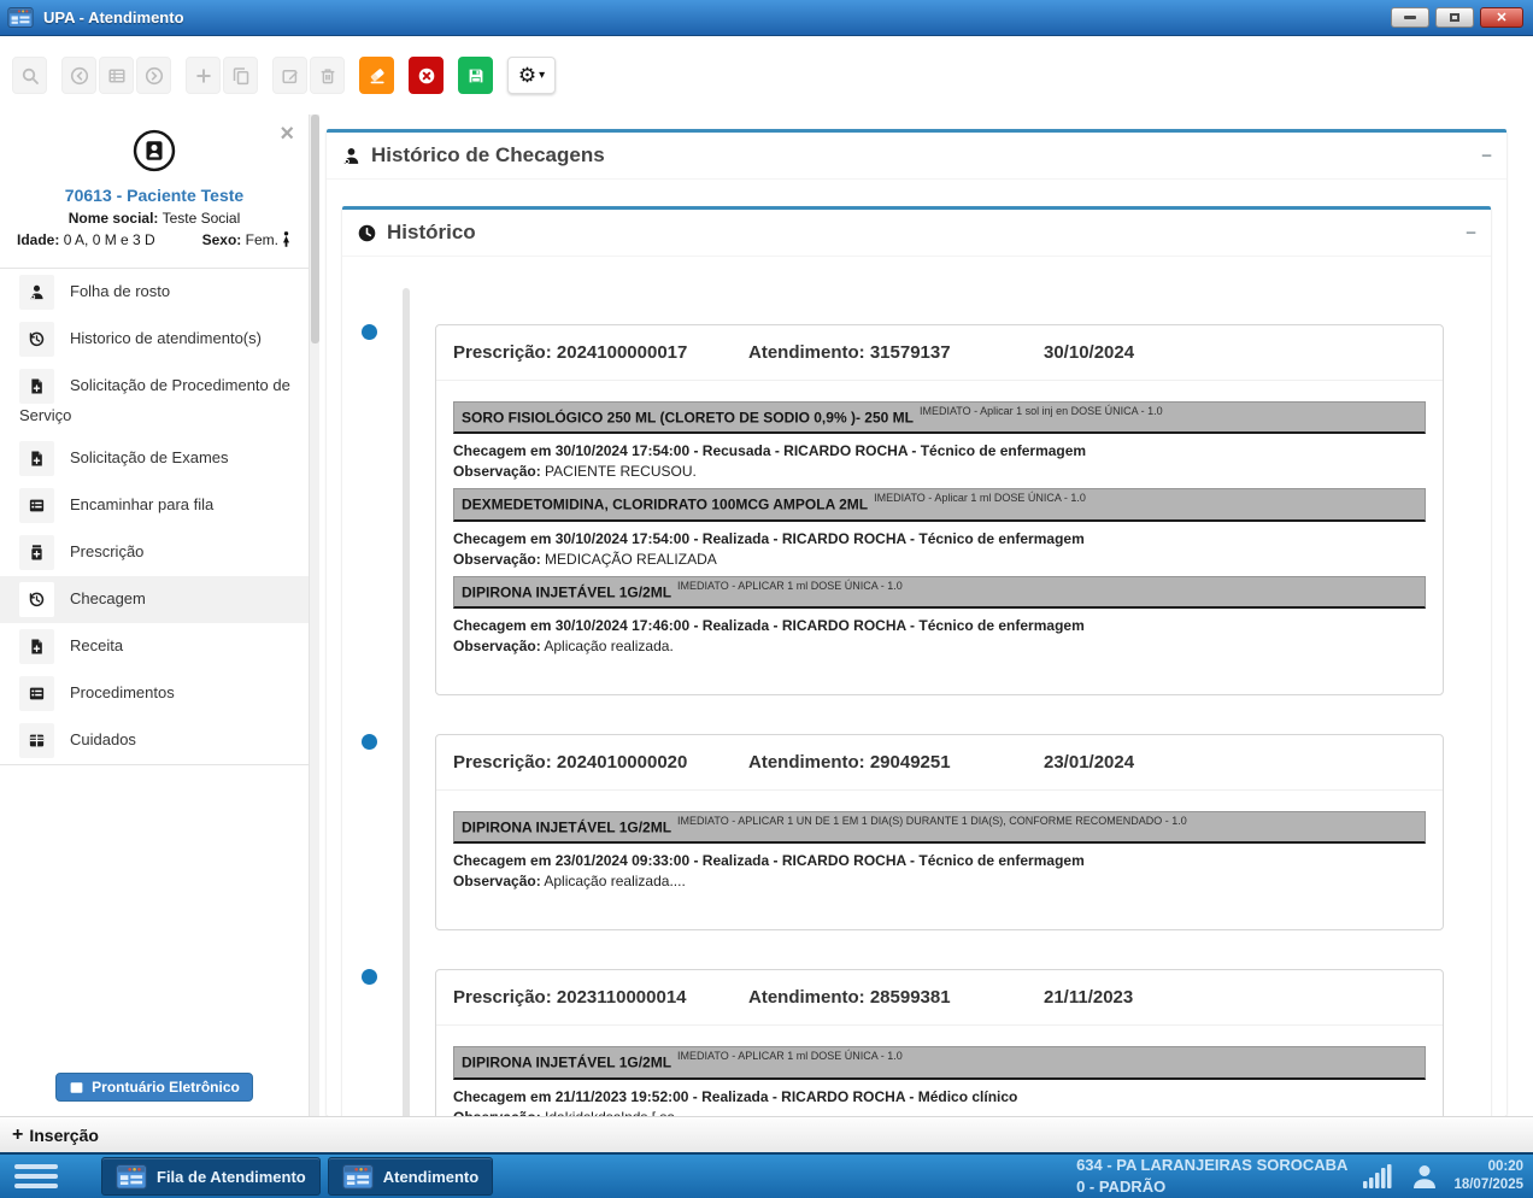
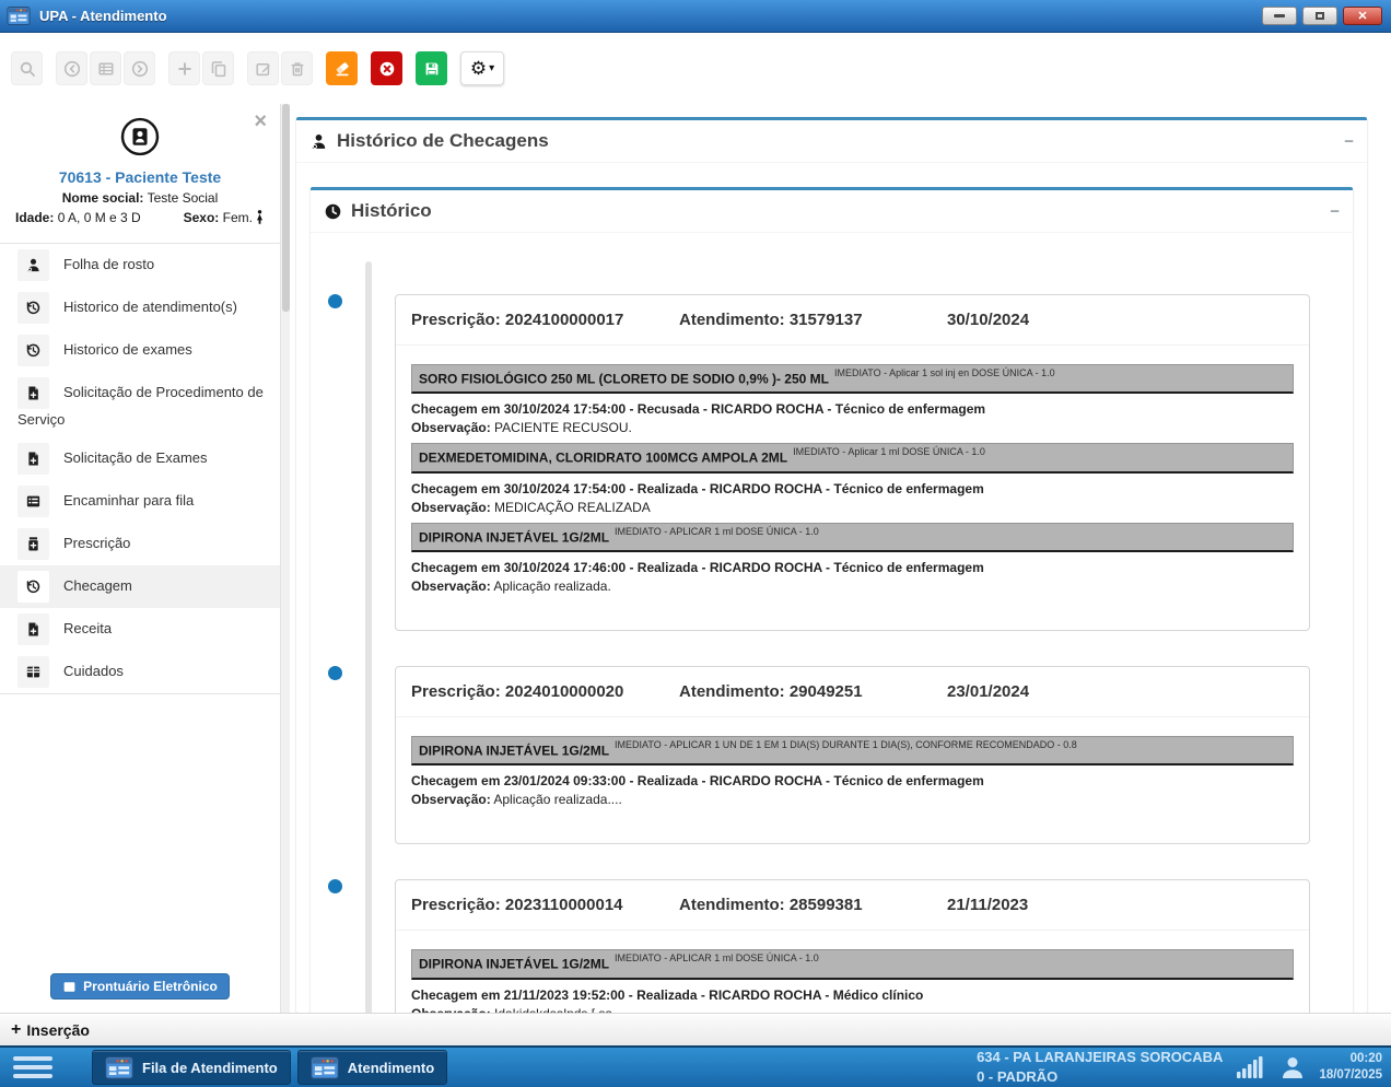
  UPA - Atendimento
  ✕
  ⚙
  ▾
  ×
  70613 - Paciente Teste
  Nome social: Teste Social
  Idade: 0 A, 0 M e 3 D
  Sexo: Fem.
  Folha de rosto
  Historico de atendimento(s)
+ Historico de exames
  Solicitação de Procedimento de Serviço
  Solicitação de Exames
  Encaminhar para fila
  Prescrição
  Checagem
  Receita
- Procedimentos
  Cuidados
  Prontuário Eletrônico
  Histórico de Checagens
  −
  Histórico
  −
  Prescrição: 2024100000017
  Atendimento: 31579137
  30/10/2024
  SORO FISIOLÓGICO 250 ML (CLORETO DE SODIO 0,9% )- 250 ML IMEDIATO - Aplicar 1 sol inj en DOSE ÚNICA - 1.0
  Checagem em 30/10/2024 17:54:00 - Recusada - RICARDO ROCHA - Técnico de enfermagem
  Observação: PACIENTE RECUSOU.
  DEXMEDETOMIDINA, CLORIDRATO 100MCG AMPOLA 2ML IMEDIATO - Aplicar 1 ml DOSE ÚNICA - 1.0
  Checagem em 30/10/2024 17:54:00 - Realizada - RICARDO ROCHA - Técnico de enfermagem
  Observação: MEDICAÇÃO REALIZADA
  DIPIRONA INJETÁVEL 1G/2ML IMEDIATO - APLICAR 1 ml DOSE ÚNICA - 1.0
  Checagem em 30/10/2024 17:46:00 - Realizada - RICARDO ROCHA - Técnico de enfermagem
  Observação: Aplicação realizada.
  Prescrição: 2024010000020
  Atendimento: 29049251
  23/01/2024
- DIPIRONA INJETÁVEL 1G/2ML IMEDIATO - APLICAR 1 UN DE 1 EM 1 DIA(S) DURANTE 1 DIA(S), CONFORME RECOMENDADO - 1.0
+ DIPIRONA INJETÁVEL 1G/2ML IMEDIATO - APLICAR 1 UN DE 1 EM 1 DIA(S) DURANTE 1 DIA(S), CONFORME RECOMENDADO - 0.8
  Checagem em 23/01/2024 09:33:00 - Realizada - RICARDO ROCHA - Técnico de enfermagem
  Observação: Aplicação realizada....
  Prescrição: 2023110000014
  Atendimento: 28599381
  21/11/2023
  DIPIRONA INJETÁVEL 1G/2ML IMEDIATO - APLICAR 1 ml DOSE ÚNICA - 1.0
  Checagem em 21/11/2023 19:52:00 - Realizada - RICARDO ROCHA - Médico clínico
  +
  Inserção
  Fila de Atendimento
  Atendimento
  634 - PA LARANJEIRAS SOROCABA
  0 - PADRÃO
  00:20
  18/07/2025
